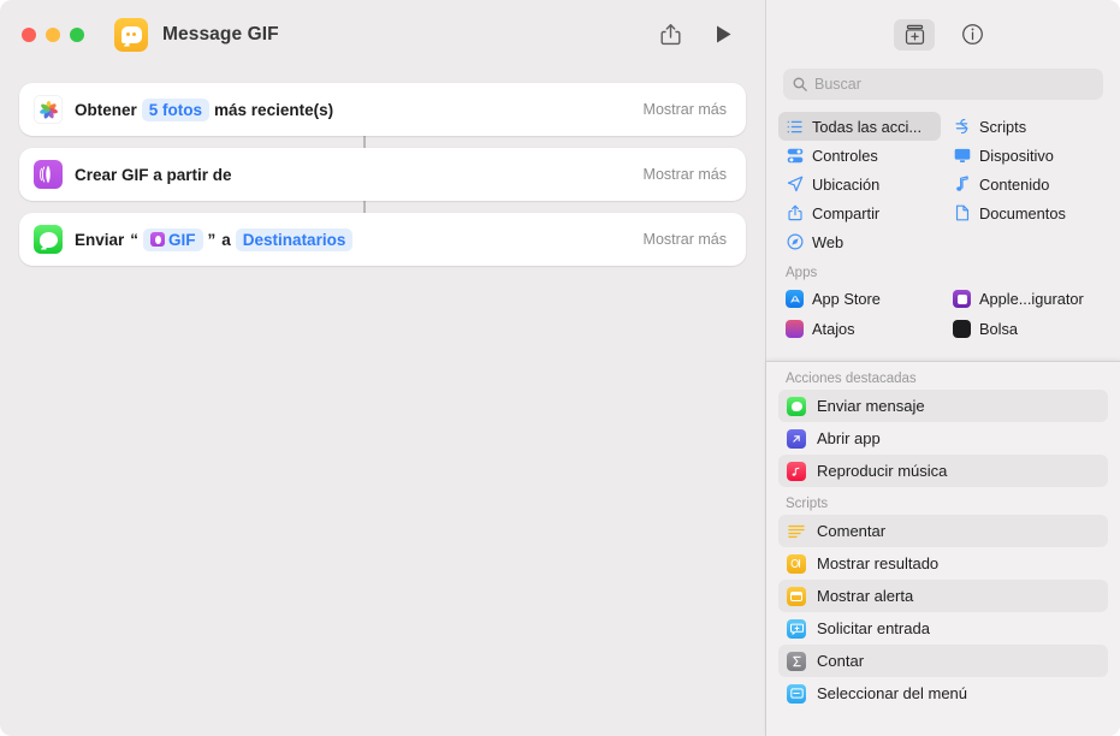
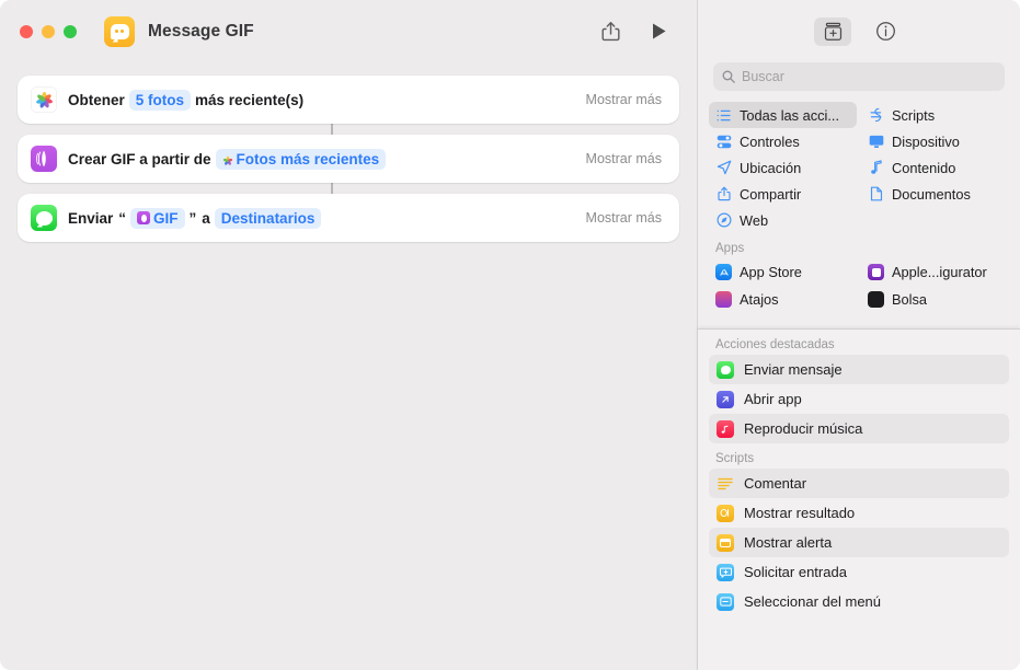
  Message GIF
  Obtener
  5 fotos
  más reciente(s)
  Mostrar más
  Crear GIF a partir de
+ Fotos más recientes
  Mostrar más
  Enviar
  “
  GIF
  ”
  a
  Destinatarios
  Mostrar más
  Buscar
  Todas las acci...
  Scripts
  Controles
  Dispositivo
  Ubicación
  Contenido
  Compartir
  Documentos
  Web
  Apps
  App Store
  Apple...igurator
  Atajos
  Bolsa
  Acciones destacadas
  Enviar mensaje
  Abrir app
  Reproducir música
  Scripts
  Comentar
  Mostrar resultado
  Mostrar alerta
  Solicitar entrada
- Contar
  Seleccionar del menú
